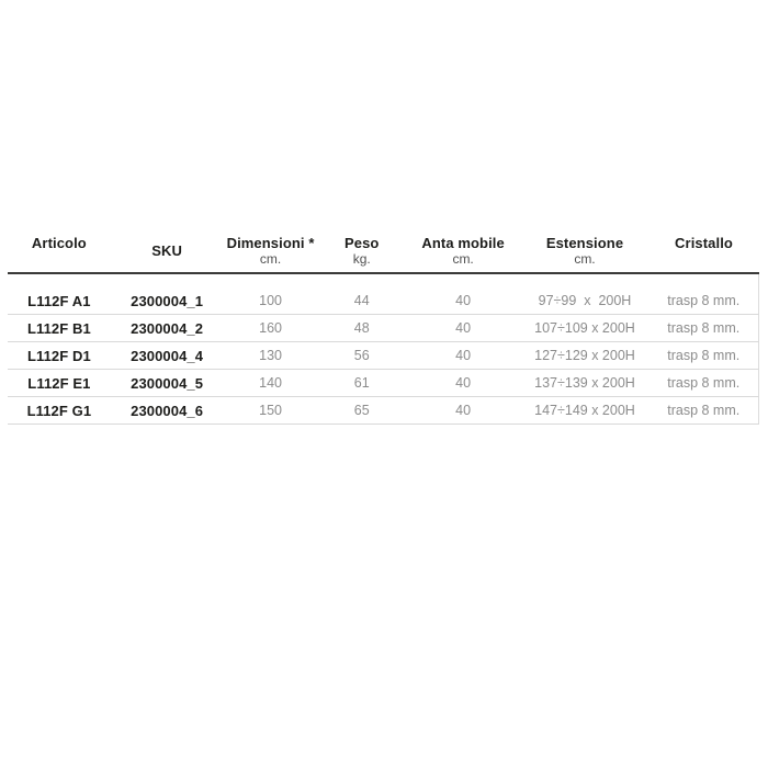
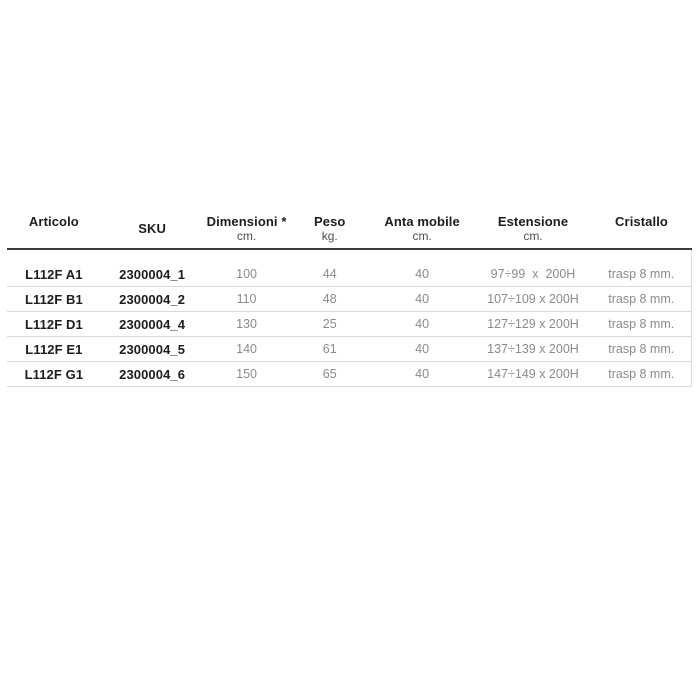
  Articolo	SKU	Dimensioni * cm.	Peso kg.	Anta mobile cm.	Estensione cm.	Cristallo
  L112F A1	2300004_1	100	44	40	97÷99 x 200H	trasp 8 mm.
- L112F B1	2300004_2	160	48	40	107÷109 x 200H	trasp 8 mm.
+ L112F B1	2300004_2	110	48	40	107÷109 x 200H	trasp 8 mm.
- L112F D1	2300004_4	130	56	40	127÷129 x 200H	trasp 8 mm.
+ L112F D1	2300004_4	130	25	40	127÷129 x 200H	trasp 8 mm.
  L112F E1	2300004_5	140	61	40	137÷139 x 200H	trasp 8 mm.
  L112F G1	2300004_6	150	65	40	147÷149 x 200H	trasp 8 mm.
